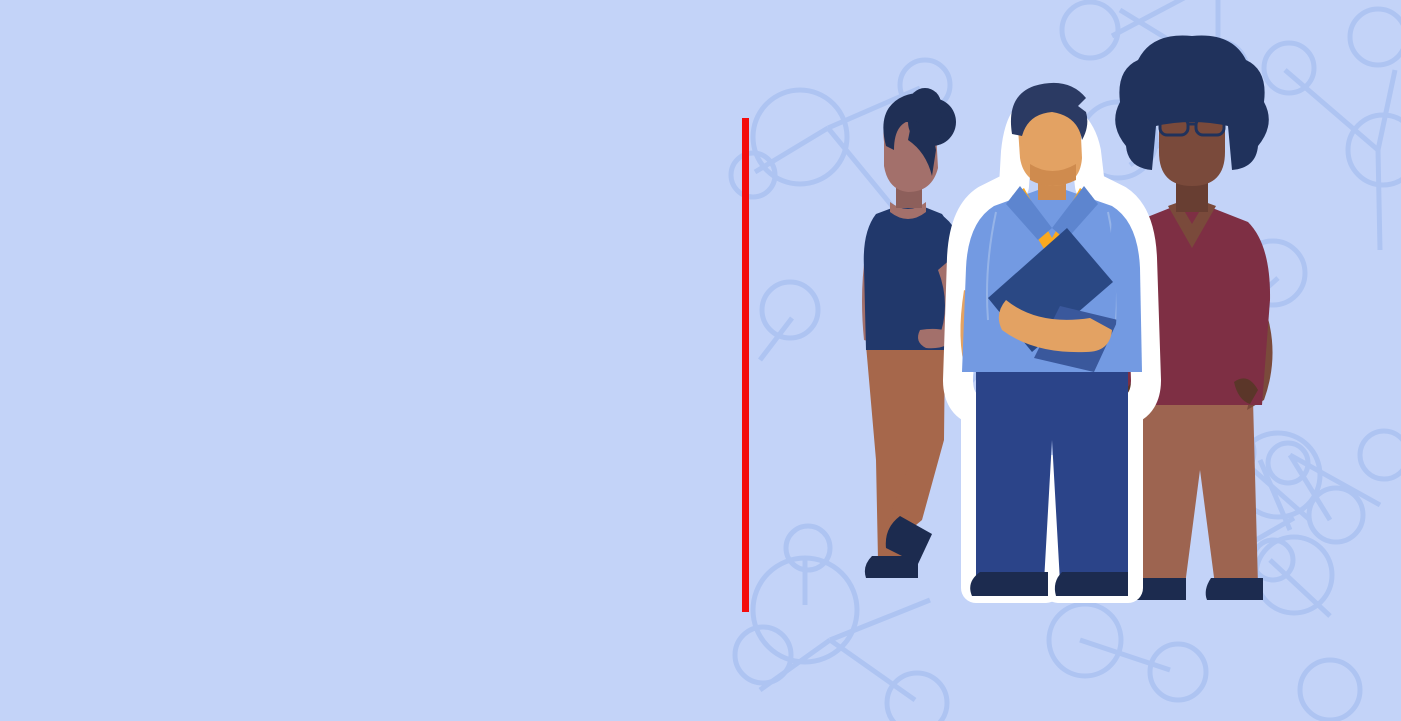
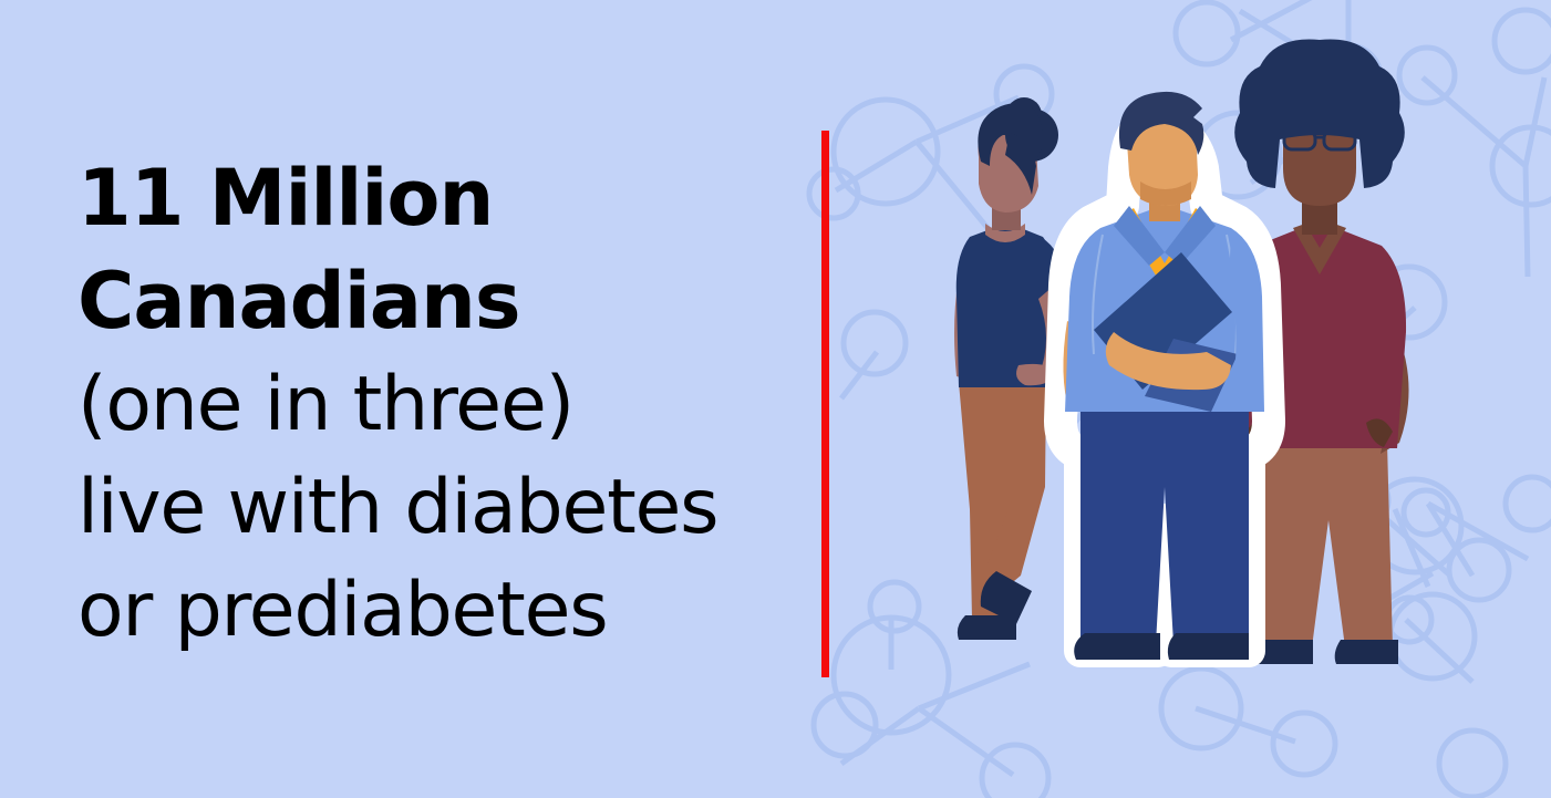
+ 11 Million
+ Canadians
+ (one in three)
+ live with diabetes
+ or prediabetes
